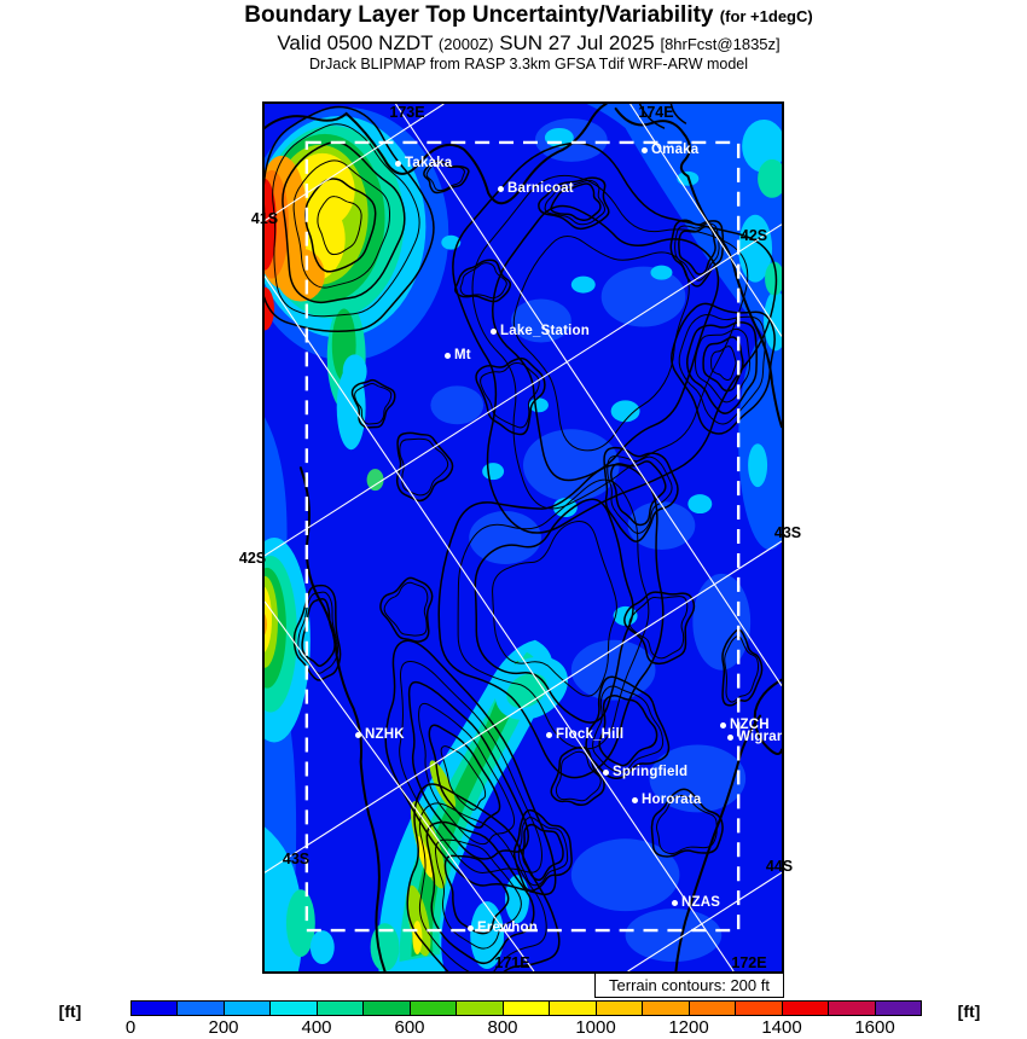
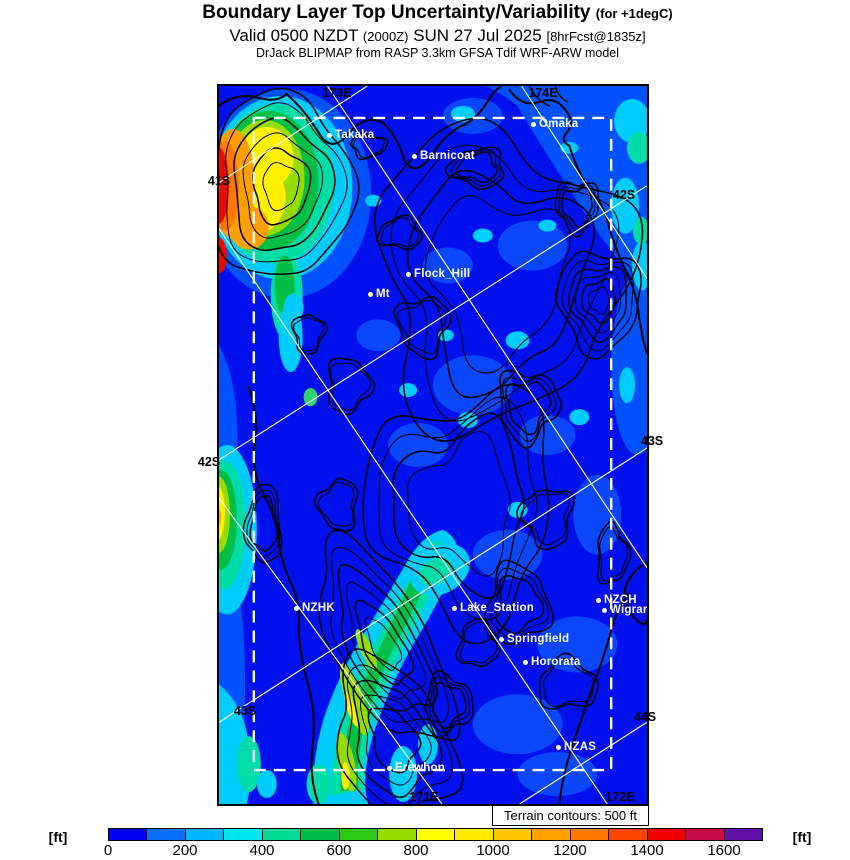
  Boundary Layer Top Uncertainty/Variability (for +1degC)
  Valid 0500 NZDT (2000Z) SUN 27 Jul 2025 [8hrFcst@1835z]
  DrJack BLIPMAP from RASP 3.3km GFSA Tdif WRF-ARW model
  Takaka
  Barnicoat
  Omaka
- Lake_Station
+ Flock_Hill
  Mt
  NZHK
- Flock_Hill
+ Lake_Station
  NZCH
  Wigra
  Springfield
  Hororata
  NZAS
  Erewhon
  41S
  42S
  42S
  43S
  43S
  44S
  173E
  174E
  171E
  172E
- Terrain contours: 200 ft
+ Terrain contours: 500 ft
  0
  200
  400
  600
  800
  1000
  1200
  1400
  1600
  [ft]
  [ft]
